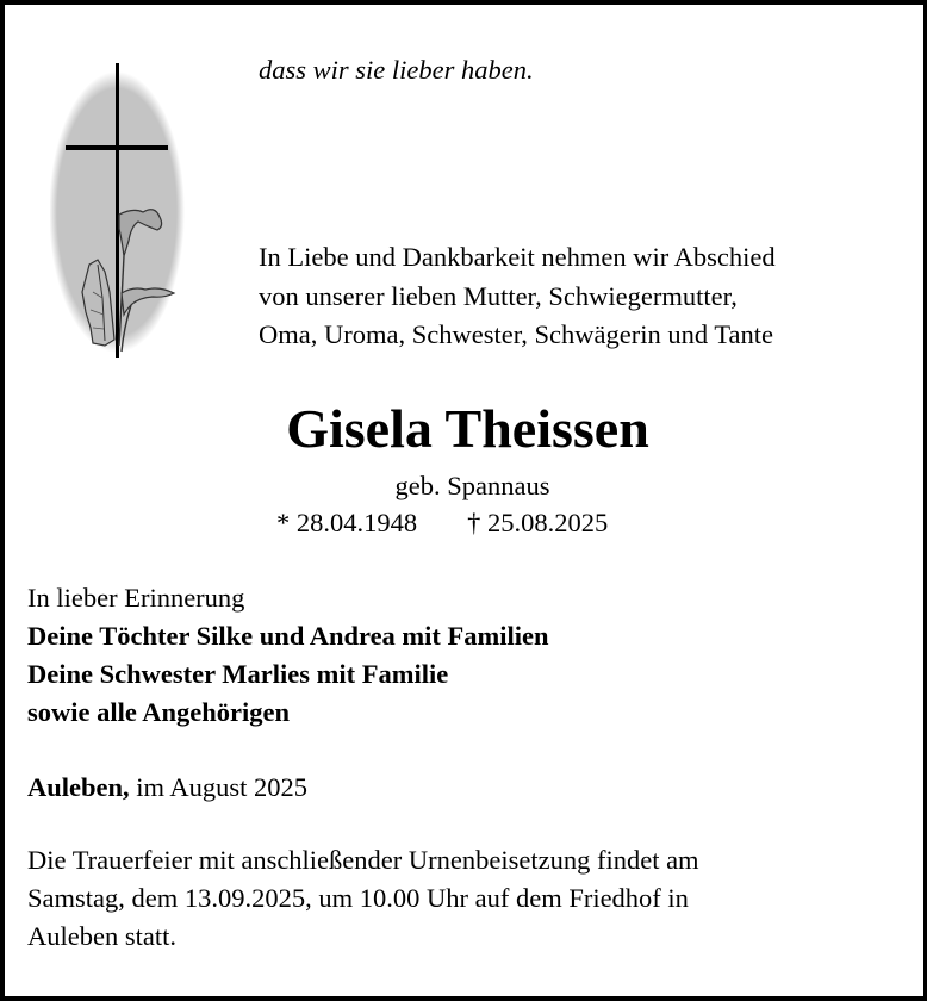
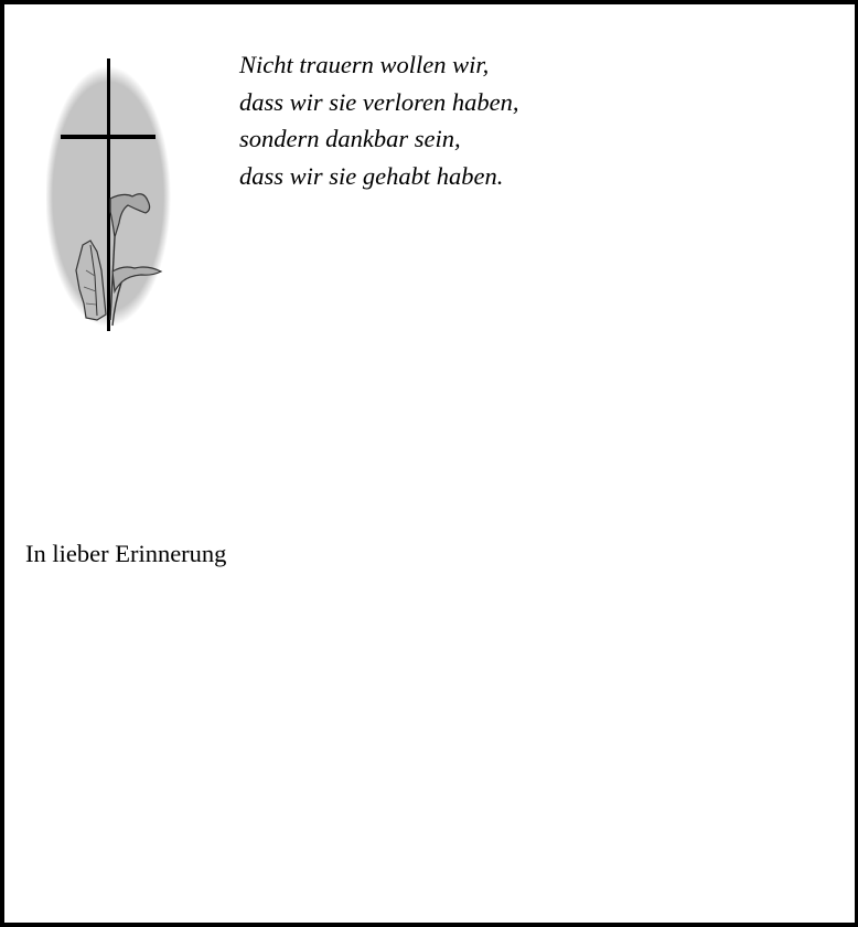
+ Nicht trauern wollen wir,
+ dass wir sie verloren haben,
+ sondern dankbar sein,
- dass wir sie lieber haben.
+ dass wir sie gehabt haben.
- In Liebe und Dankbarkeit nehmen wir Abschied
- von unserer lieben Mutter, Schwiegermutter,
- Oma, Uroma, Schwester, Schwägerin und Tante
- Gisela Theissen
- geb. Spannaus
- * 28.04.1948 † 25.08.2025
  In lieber Erinnerung
- Deine Töchter Silke und Andrea mit Familien
- Deine Schwester Marlies mit Familie
- sowie alle Angehörigen
- Auleben, im August 2025
- Die Trauerfeier mit anschließender Urnenbeisetzung findet am
- Samstag, dem 13.09.2025, um 10.00 Uhr auf dem Friedhof in
- Auleben statt.
